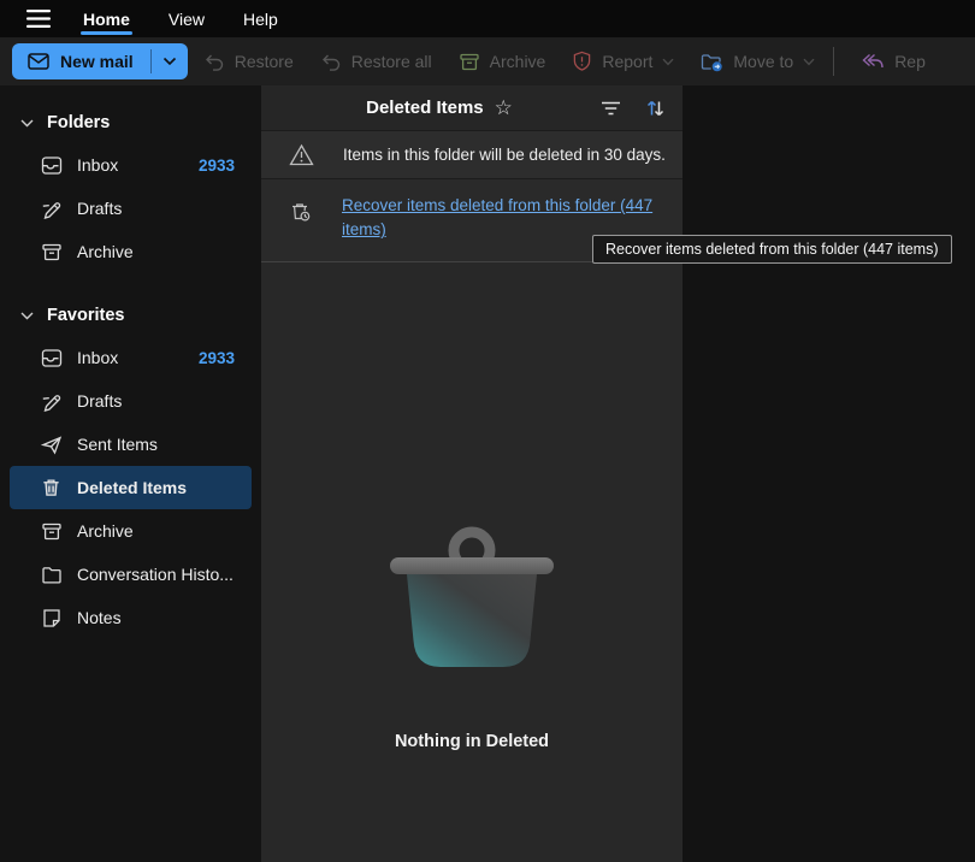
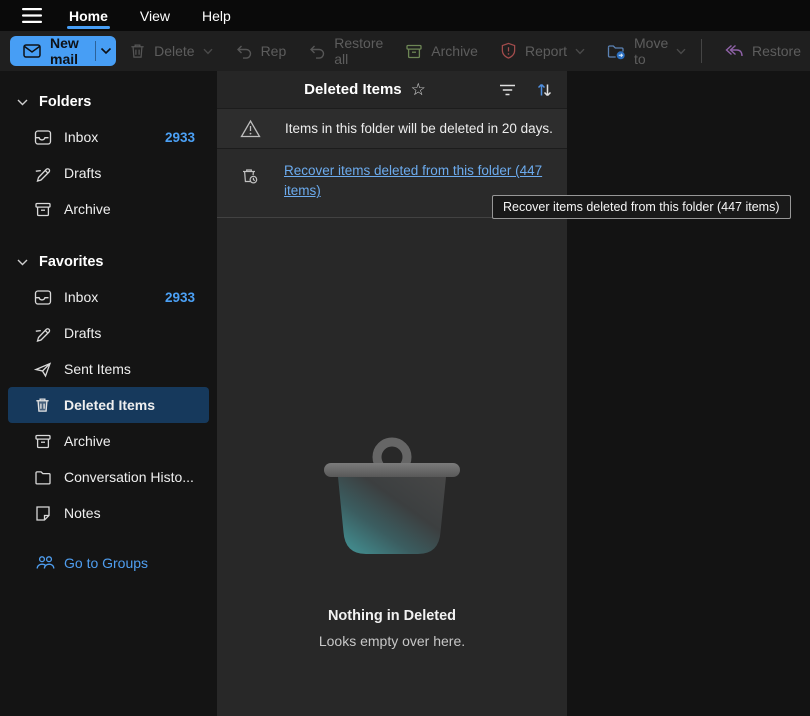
  Home
  View
  Help
  New mail
+ Delete
- Restore
+ Rep
  Restore all
  Archive
  Report
  Move to
- Rep
+ Restore
  Folders
  Inbox
  2933
  Drafts
  Archive
  Favorites
  Inbox
  2933
  Drafts
  Sent Items
  Deleted Items
  Archive
  Conversation Histo...
  Notes
+ Go to Groups
  Deleted Items
  ☆
- Items in this folder will be deleted in 30 days.
+ Items in this folder will be deleted in 20 days.
  Recover items deleted from this folder (447 items)
  Nothing in Deleted
+ Looks empty over here.
  Recover items deleted from this folder (447 items)
